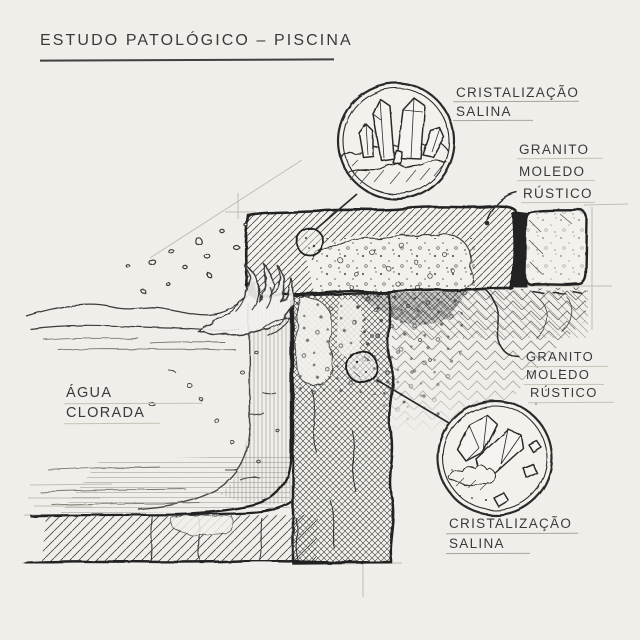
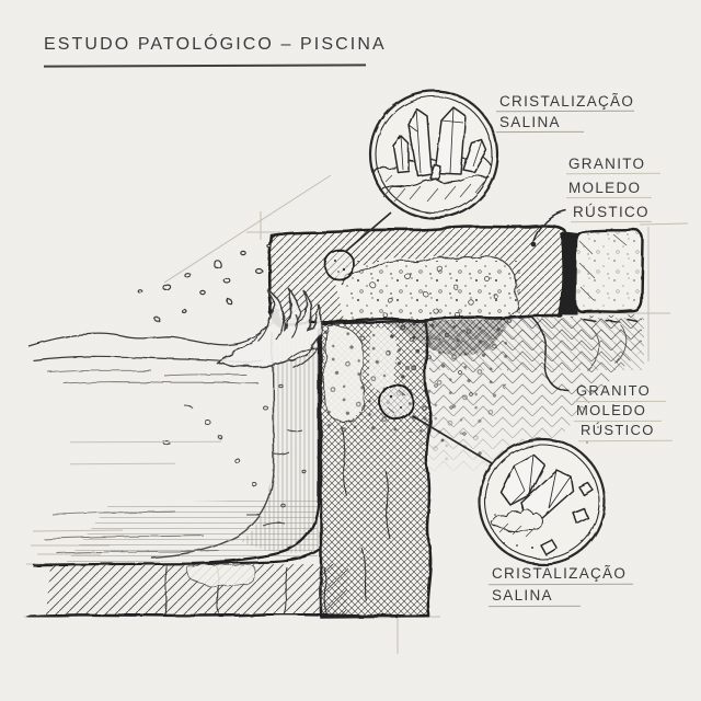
  ESTUDO PATOLÓGICO – PISCINA
  CRISTALIZAÇÃO
  SALINA
  GRANITO
  MOLEDO
  RÚSTICO
  GRANITO
  MOLEDO
  RÚSTICO
- ÁGUA
- CLORADA
  CRISTALIZAÇÃO
  SALINA
